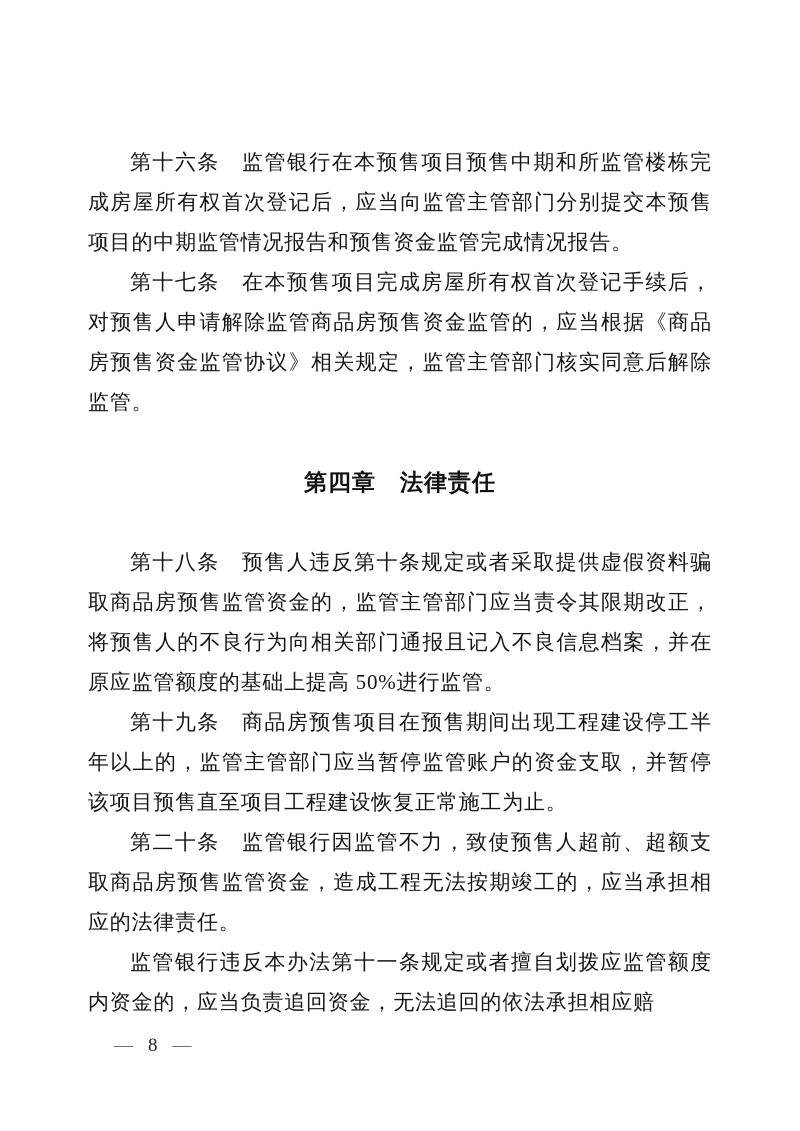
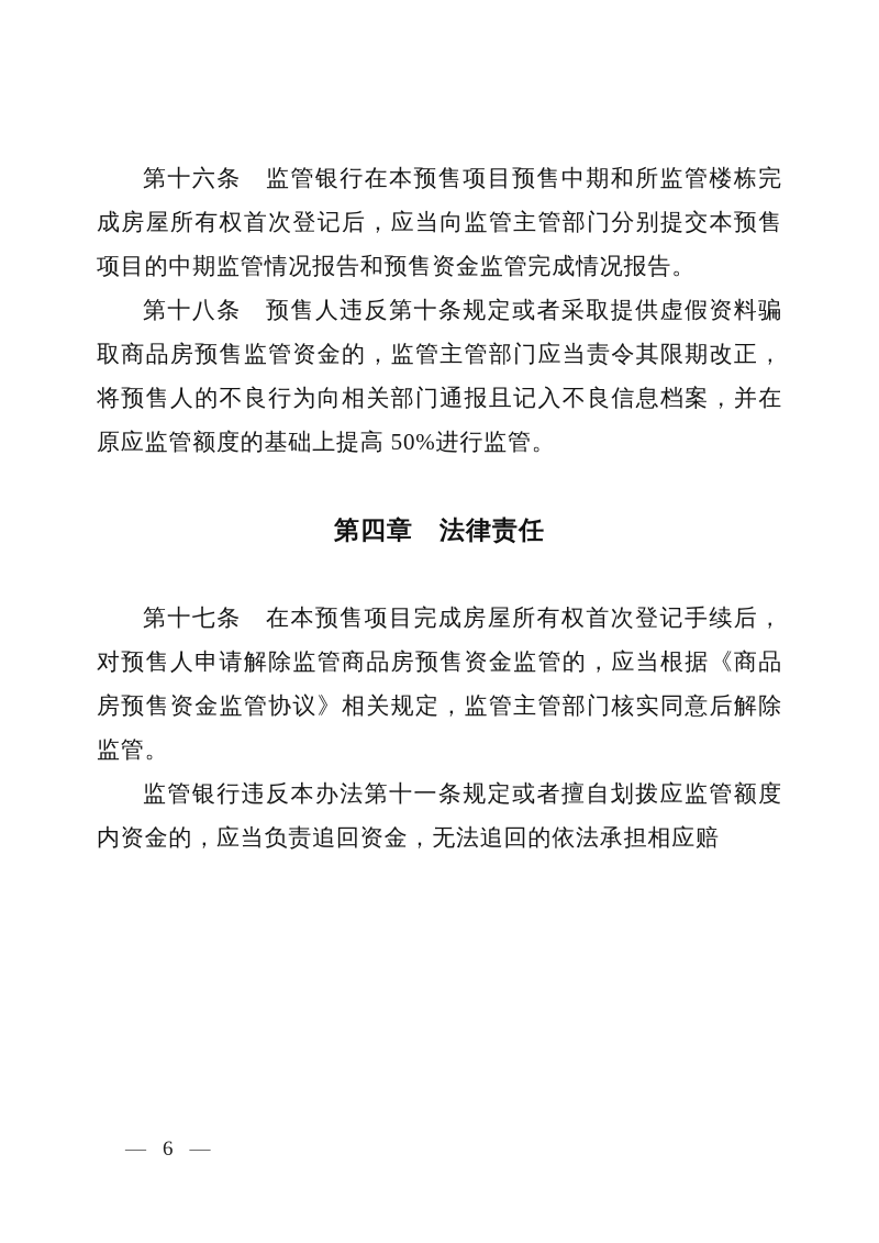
  第十六条 监管银行在本预售项目预售中期和所监管楼栋完成房屋所有权首次登记后，应当向监管主管部门分别提交本预售项目的中期监管情况报告和预售资金监管完成情况报告。
- 第十七条 在本预售项目完成房屋所有权首次登记手续后，对预售人申请解除监管商品房预售资金监管的，应当根据《商品房预售资金监管协议》相关规定，监管主管部门核实同意后解除监管。
+ 第十八条 预售人违反第十条规定或者采取提供虚假资料骗取商品房预售监管资金的，监管主管部门应当责令其限期改正，将预售人的不良行为向相关部门通报且记入不良信息档案，并在原应监管额度的基础上提高 50%进行监管。
  第四章 法律责任
- 第十八条 预售人违反第十条规定或者采取提供虚假资料骗取商品房预售监管资金的，监管主管部门应当责令其限期改正，将预售人的不良行为向相关部门通报且记入不良信息档案，并在原应监管额度的基础上提高 50%进行监管。
+ 第十七条 在本预售项目完成房屋所有权首次登记手续后，对预售人申请解除监管商品房预售资金监管的，应当根据《商品房预售资金监管协议》相关规定，监管主管部门核实同意后解除监管。
- 第十九条 商品房预售项目在预售期间出现工程建设停工半年以上的，监管主管部门应当暂停监管账户的资金支取，并暂停该项目预售直至项目工程建设恢复正常施工为止。
- 第二十条 监管银行因监管不力，致使预售人超前、超额支取商品房预售监管资金，造成工程无法按期竣工的，应当承担相应的法律责任。
  监管银行违反本办法第十一条规定或者擅自划拨应监管额度内资金的，应当负责追回资金，无法追回的依法承担相应赔
- — 8 —
+ — 6 —
